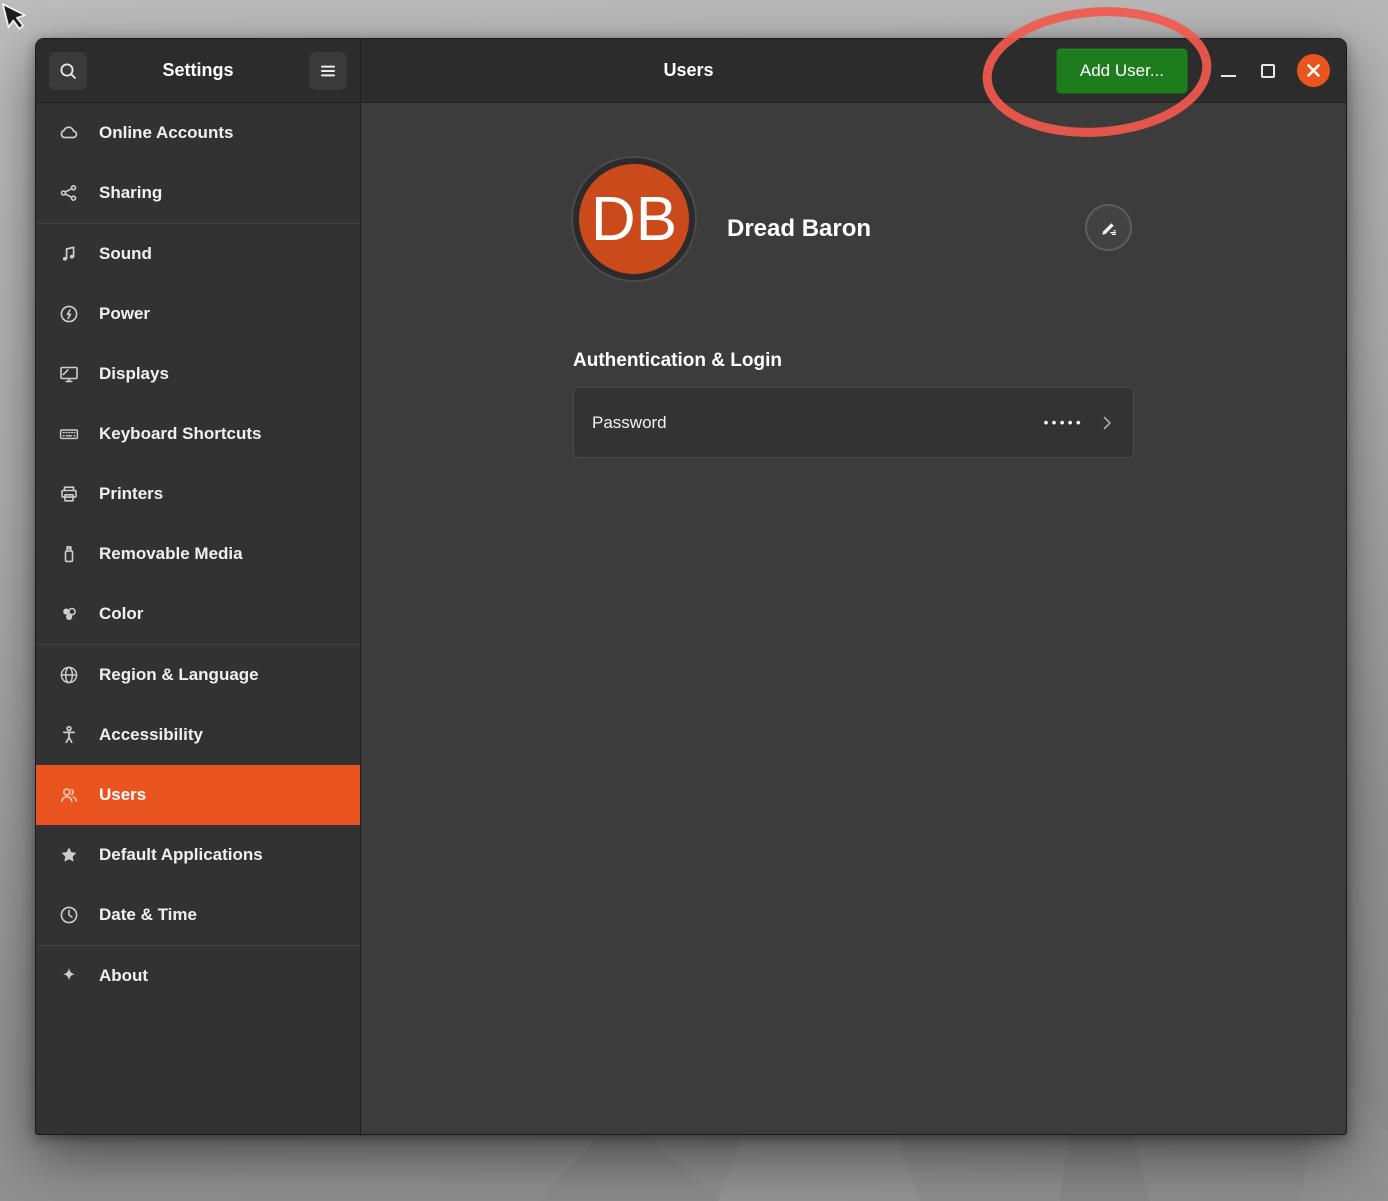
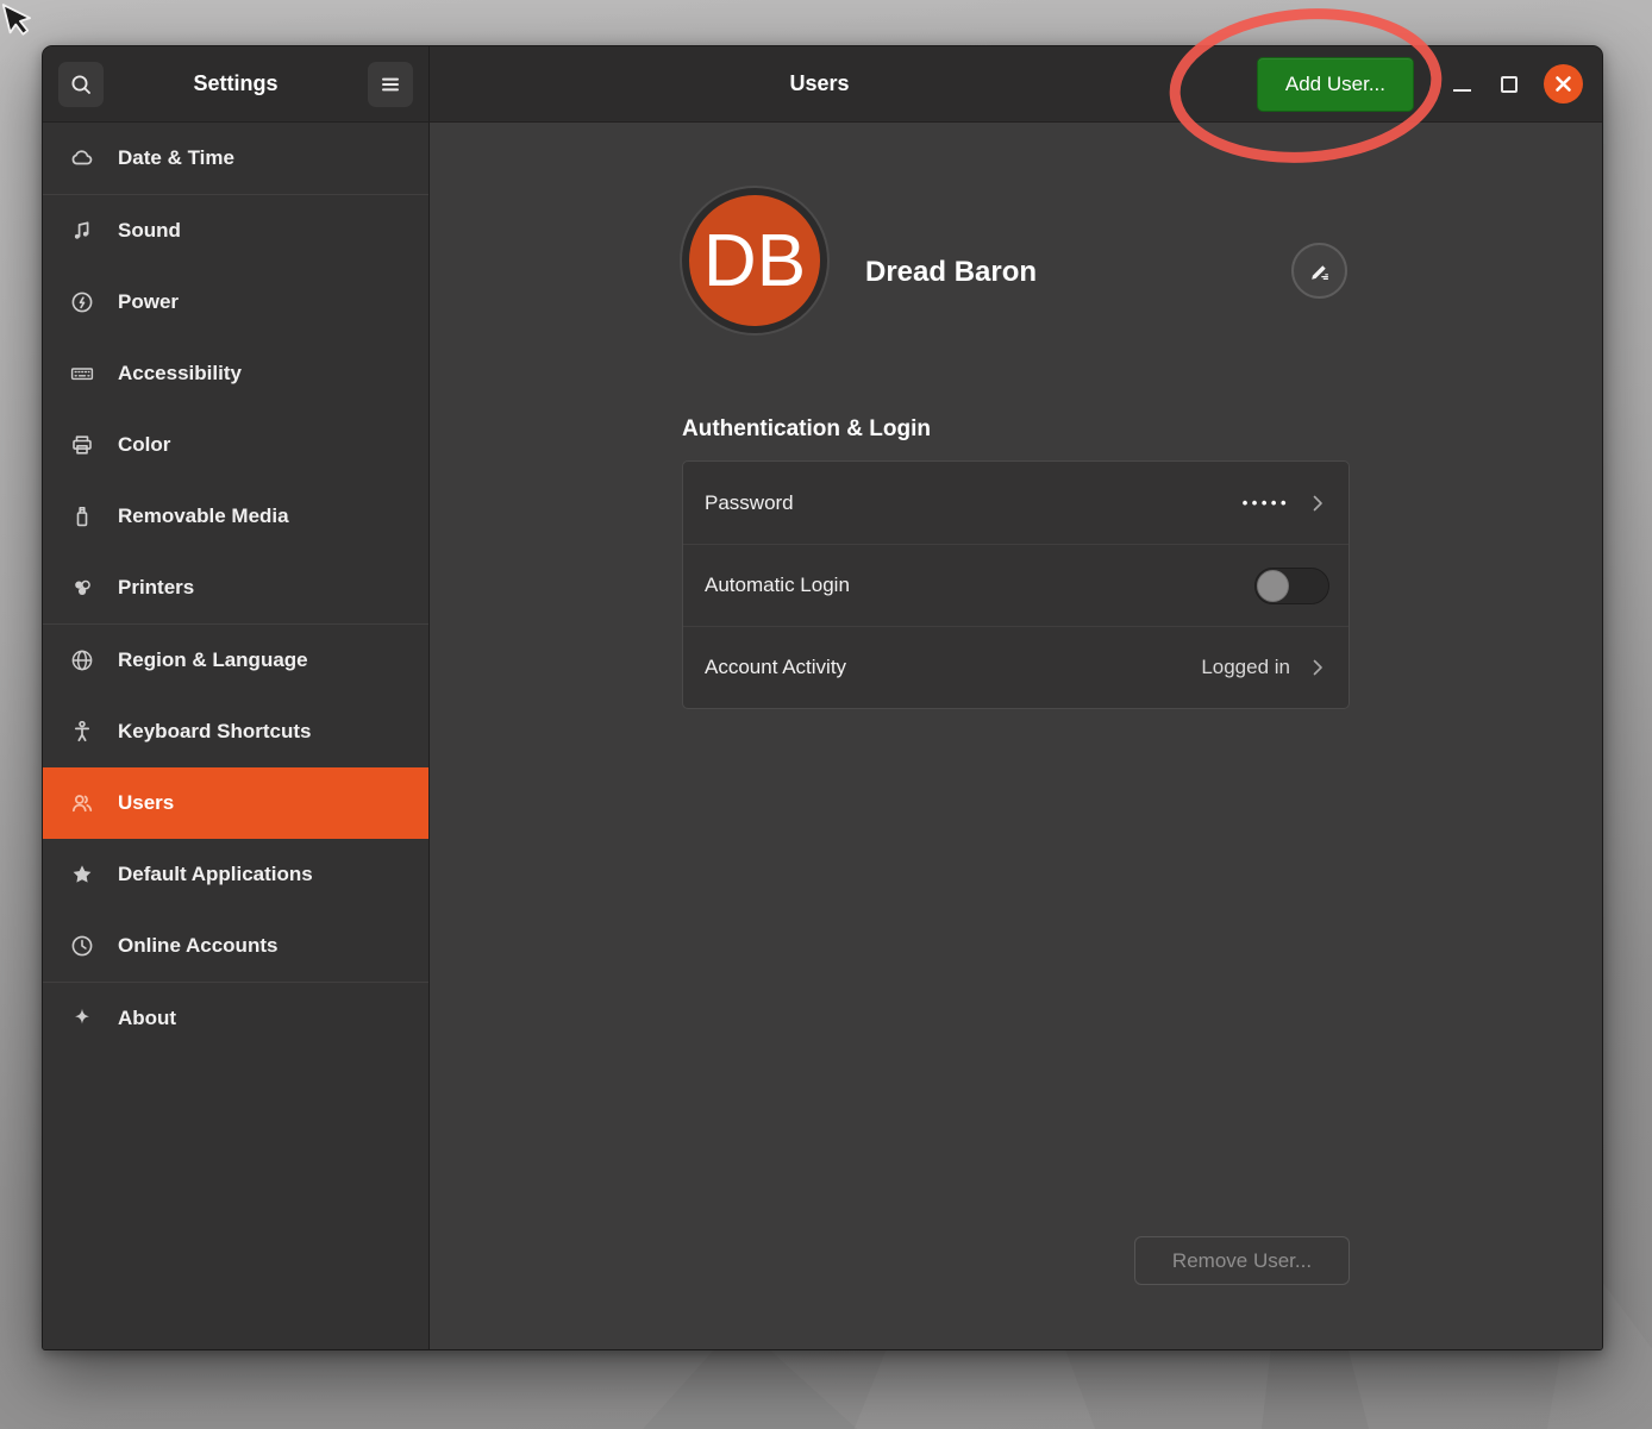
  Settings
  Users
  Add User...
- Online Accounts
+ Date & Time
- Sharing
  Sound
  Power
- Displays
- Keyboard Shortcuts
+ Accessibility
- Printers
+ Color
  Removable Media
- Color
+ Printers
  Region & Language
- Accessibility
+ Keyboard Shortcuts
  Users
  Default Applications
- Date & Time
+ Online Accounts
  About
  DB
  Dread Baron
  Authentication & Login
  Password
  •••••
+ Automatic Login
+ Account Activity
+ Logged in
+ Remove User...
